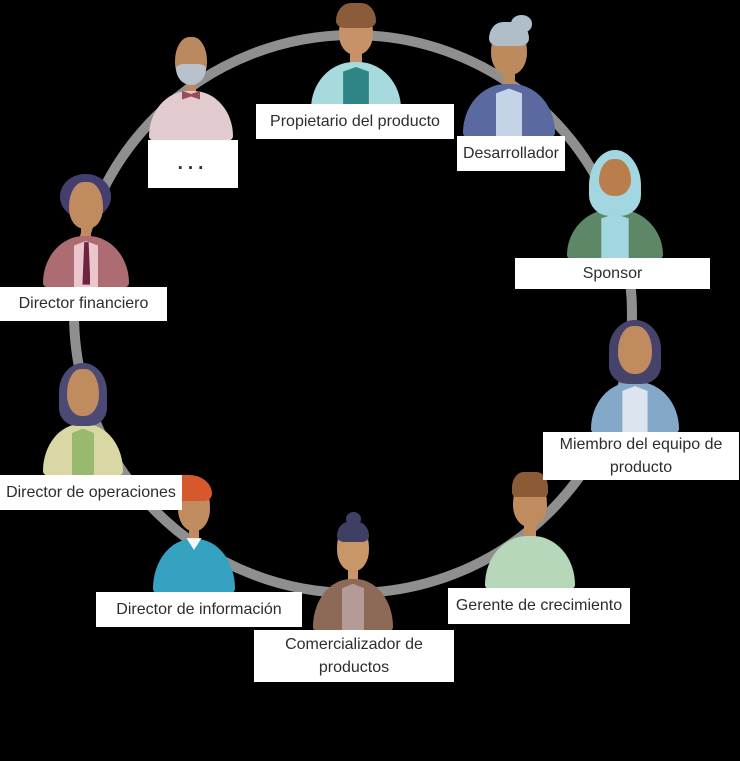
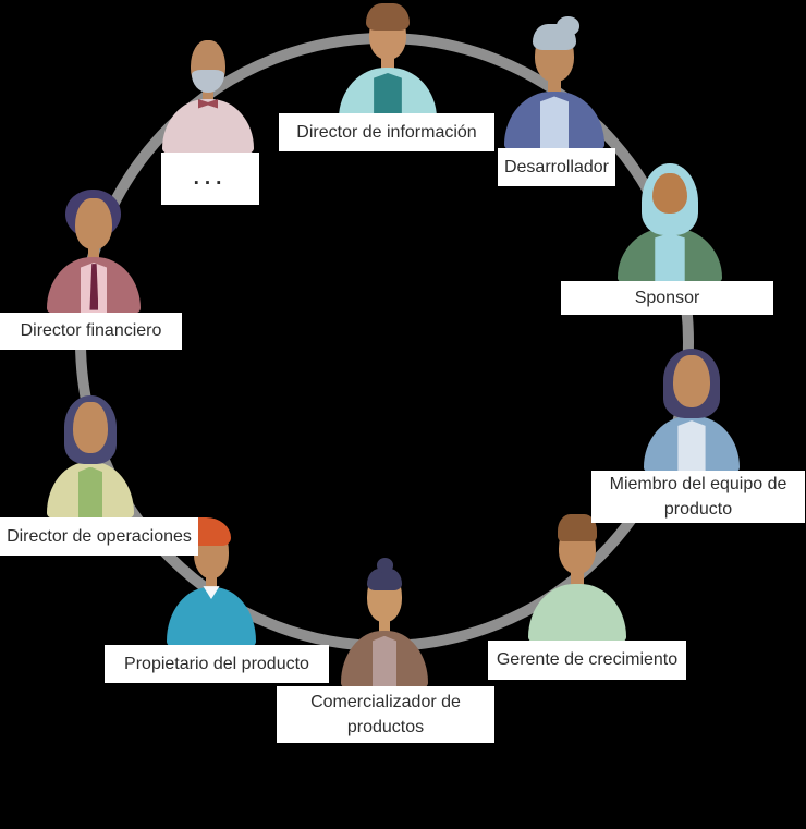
- Propietario del producto
+ Director de información
  Desarrollador
  Sponsor
  Miembro del equipo de
  producto
  Gerente de crecimiento
  Comercializador de
  productos
- Director de información
+ Propietario del producto
  Director de operaciones
  Director financiero
  ...
